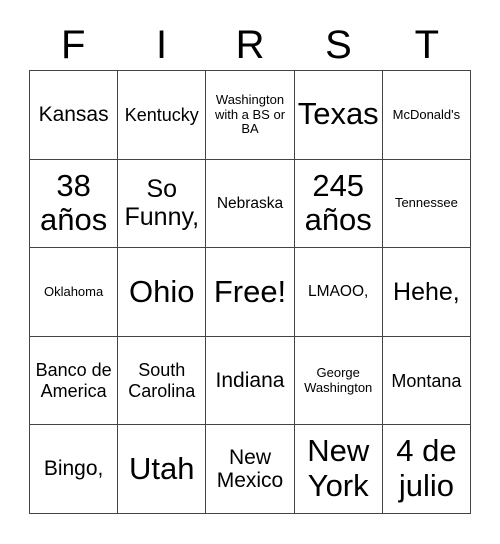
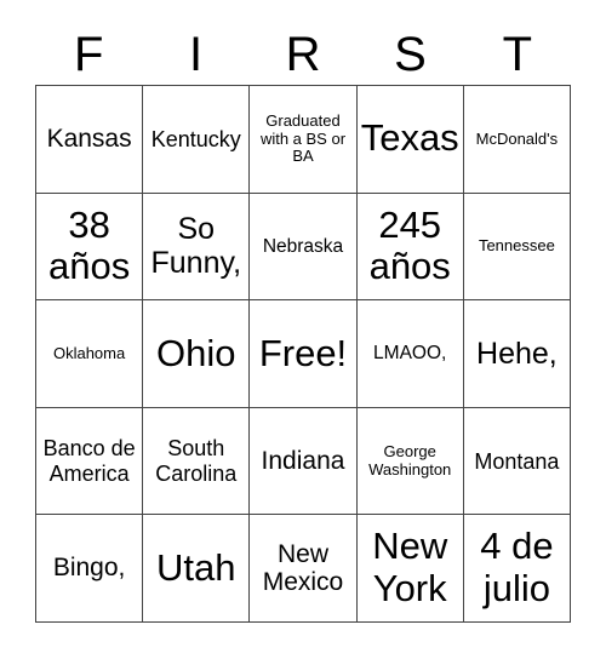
  F
  I
  R
  S
  T
  Kansas
  Kentucky
- Washington with a BS or BA
+ Graduated with a BS or BA
  Texas
  McDonald's
  38 años
  So Funny,
  Nebraska
  245 años
  Tennessee
  Oklahoma
  Ohio
  Free!
  LMAOO,
  Hehe,
  Banco de America
  South Carolina
  Indiana
  George Washington
  Montana
  Bingo,
  Utah
  New Mexico
  New York
  4 de julio
